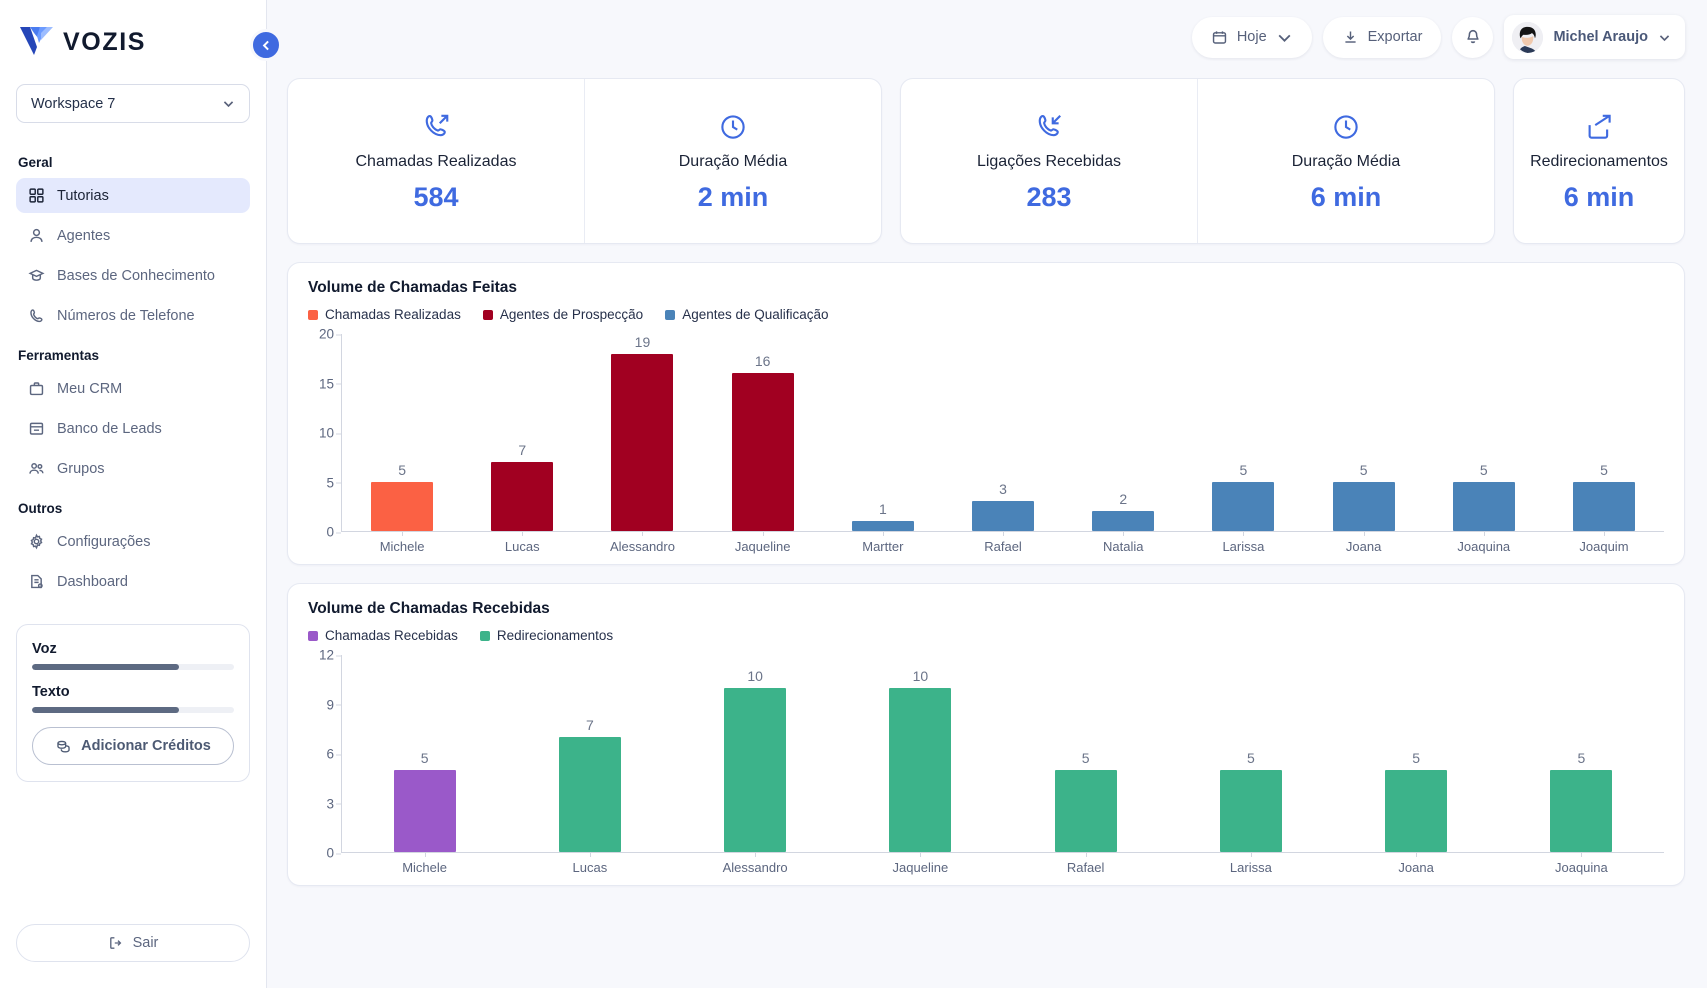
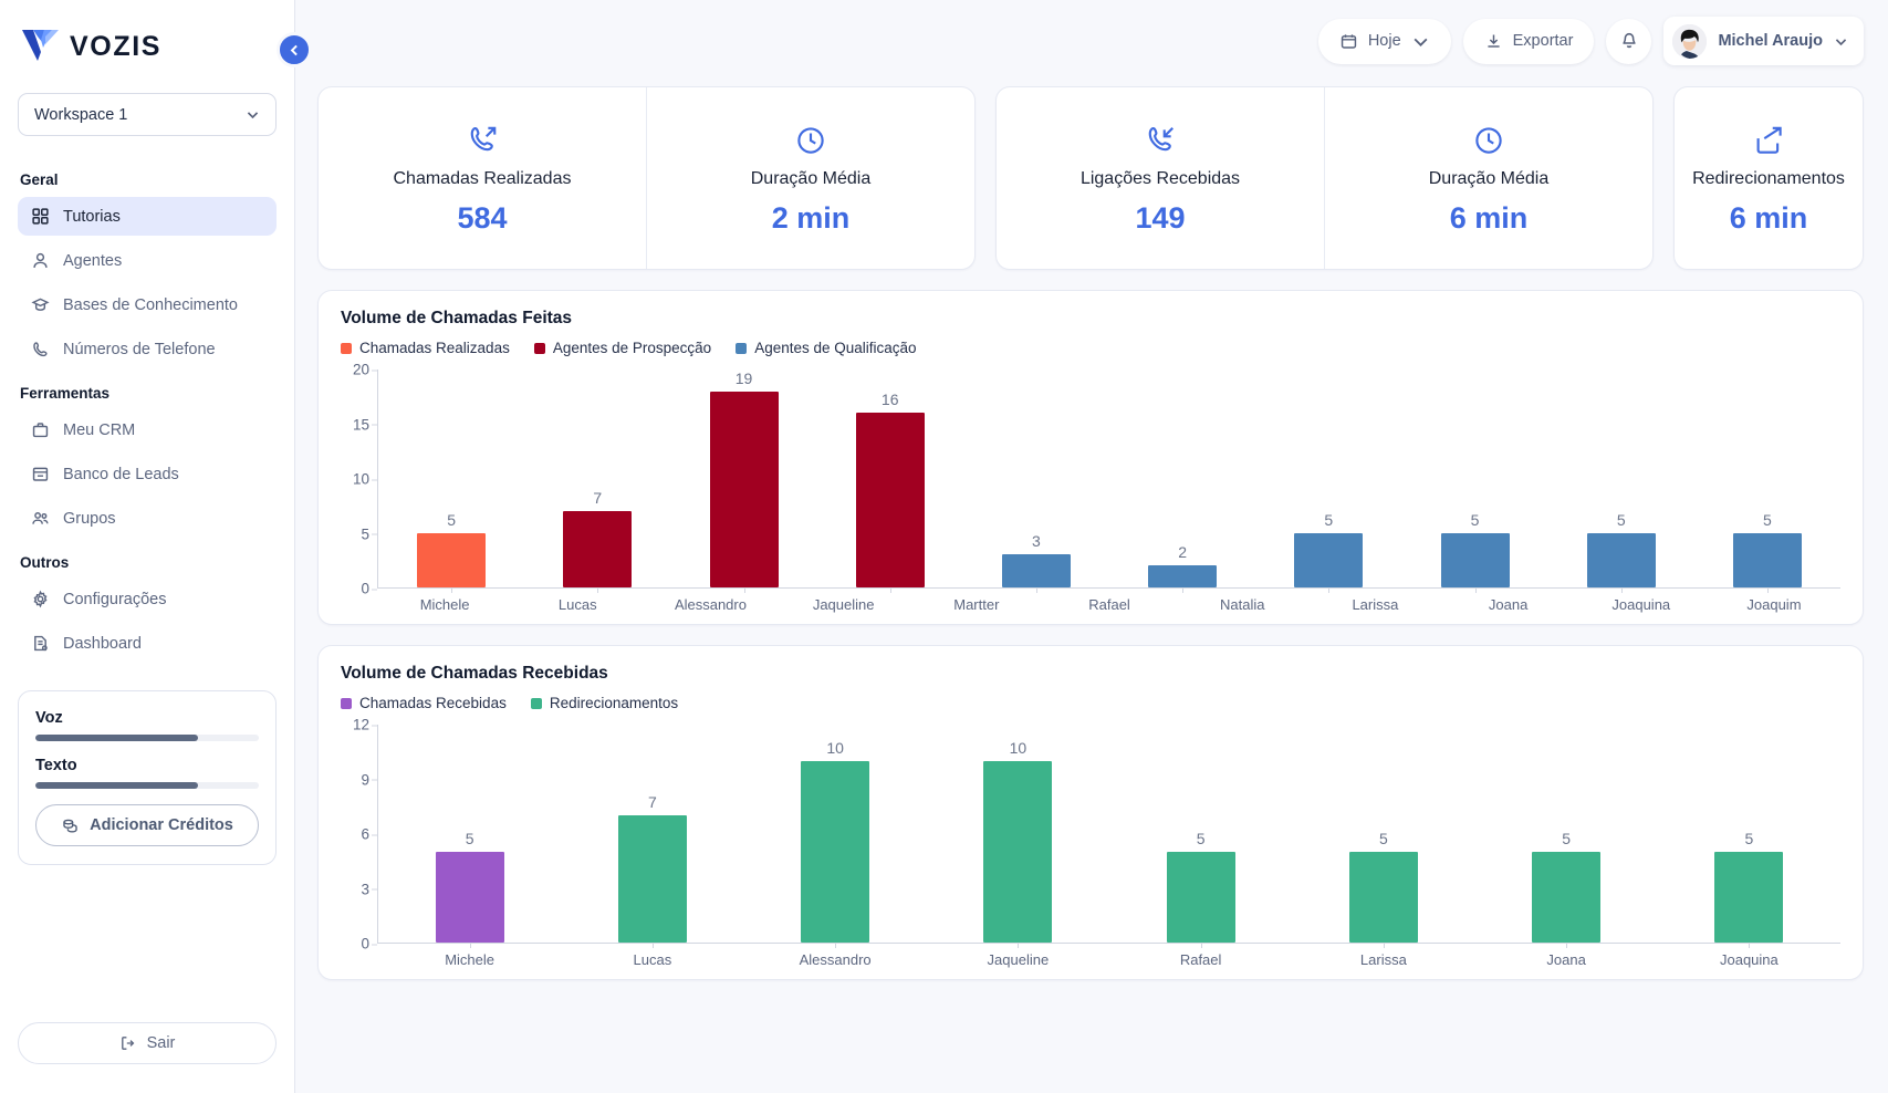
  VOZIS
- Workspace 7
+ Workspace 1
  Geral
  Tutorias
  Agentes
  Bases de Conhecimento
  Números de Telefone
  Ferramentas
  Meu CRM
  Banco de Leads
  Grupos
  Outros
  Configurações
  Dashboard
  Voz
  Texto
  Adicionar Créditos
  Sair
  Hoje
  Exportar
  Michel Araujo
  Chamadas Realizadas
  584
  Duração Média
  2 min
  Ligações Recebidas
- 283
+ 149
  Duração Média
  6 min
  Redirecionamentos
  6 min
  Volume de Chamadas Feitas
  Chamadas Realizadas
  Agentes de Prospecção
  Agentes de Qualificação
  0
  5
  10
  15
  20
  5
  7
  19
  16
- 1
  3
  2
  5
  5
  5
  5
  Michele
  Lucas
  Alessandro
  Jaqueline
  Martter
  Rafael
  Natalia
  Larissa
  Joana
  Joaquina
  Joaquim
  Volume de Chamadas Recebidas
  Chamadas Recebidas
  Redirecionamentos
  0
  3
  6
  9
  12
  5
  7
  10
  10
  5
  5
  5
  5
  Michele
  Lucas
  Alessandro
  Jaqueline
  Rafael
  Larissa
  Joana
  Joaquina
